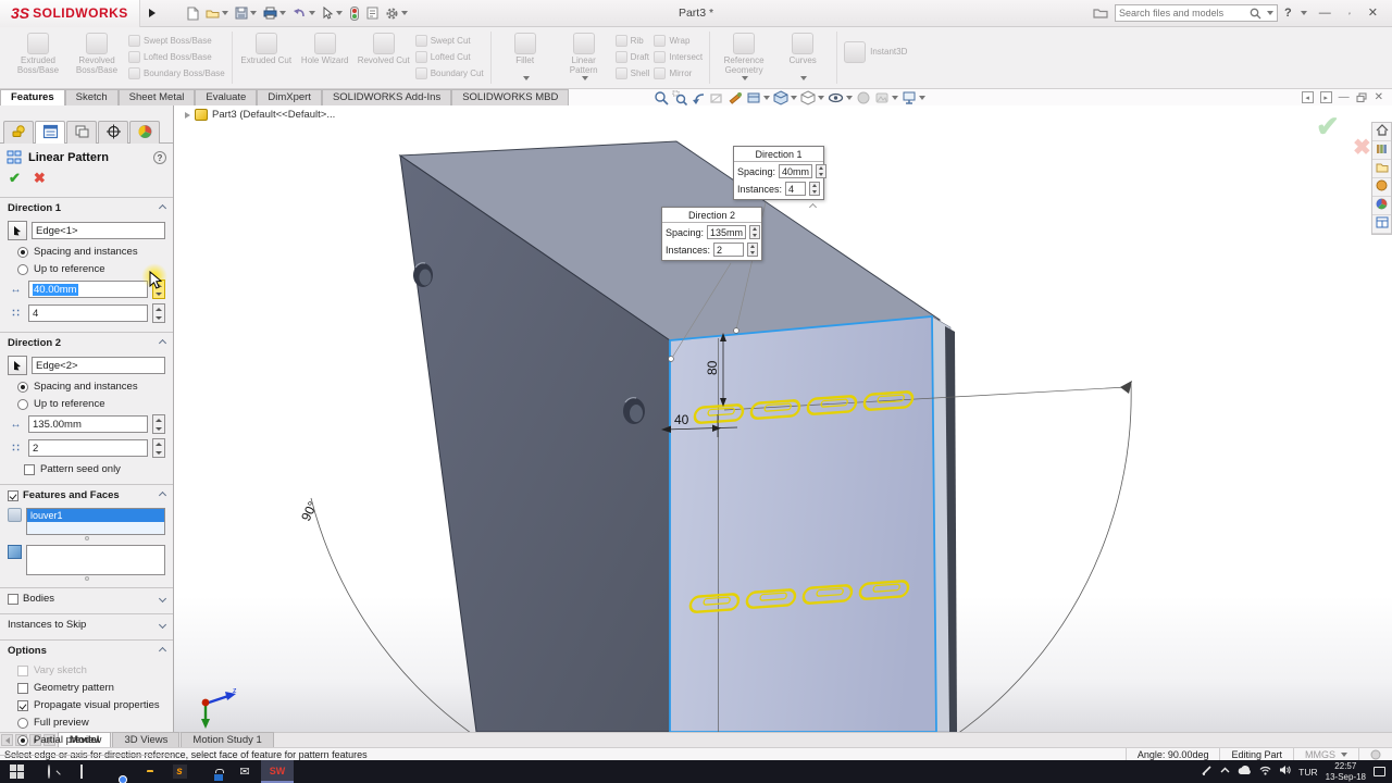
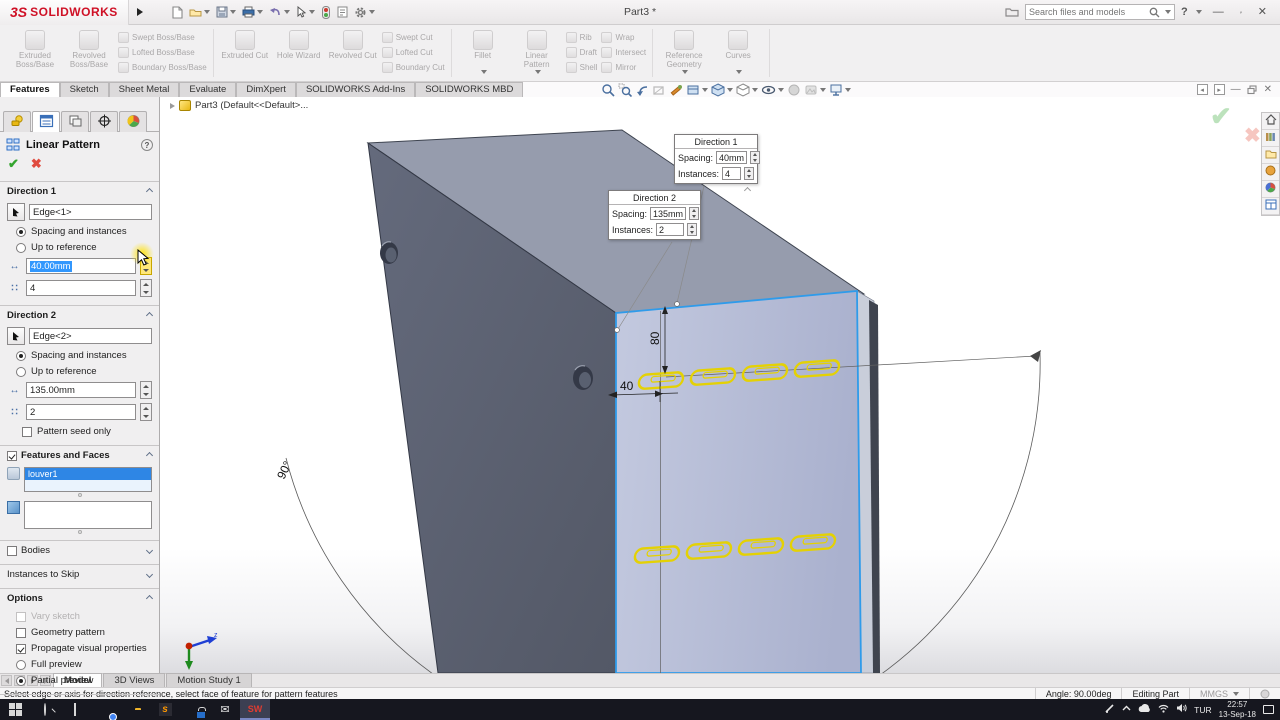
  3S
  SOLIDWORKS
  Part3 *
  Search files and models
  ?
  —
  ✕
  Extruded Boss/Base
  Revolved Boss/Base
  Swept Boss/Base
  Lofted Boss/Base
  Boundary Boss/Base
  Extruded Cut
  Hole Wizard
  Revolved Cut
  Swept Cut
  Lofted Cut
  Boundary Cut
  Fillet
  Linear Pattern
  Rib
  Draft
  Shell
  Wrap
  Intersect
  Mirror
  Reference Geometry
  Curves
- Instant3D
  Features
  Sketch
  Sheet Metal
  Evaluate
  DimXpert
  SOLIDWORKS Add-Ins
  SOLIDWORKS MBD
  —
  ✕
  40
  Part3 (Default<<Default>...
  ✔
  ✖
  Direction 1
  Spacing:
  40mm
  Instances:
  4
  Direction 2
  Spacing:
  135mm
  Instances:
  2
  Linear Pattern
  ?
  ✔
  ✖
  Direction 1
  Edge<1>
  Spacing and instances
  Up to reference
  ↔
  40.00mm
  ∷
  4
  Direction 2
  Edge<2>
  Spacing and instances
  Up to reference
  ↔
  135.00mm
  ∷
  2
  Pattern seed only
  Features and Faces
  louver1
  Bodies
  Instances to Skip
  Options
  Vary sketch
  Geometry pattern
  Propagate visual properties
  Full preview
  Partial preview
  Model
  3D Views
  Motion Study 1
  Select edge or axis for direction reference, select face of feature for pattern features
  Angle: 90.00deg
  Editing Part
  MMGS
  s
  ✉
  SW
  TUR
  22:57
  13-Sep-18
